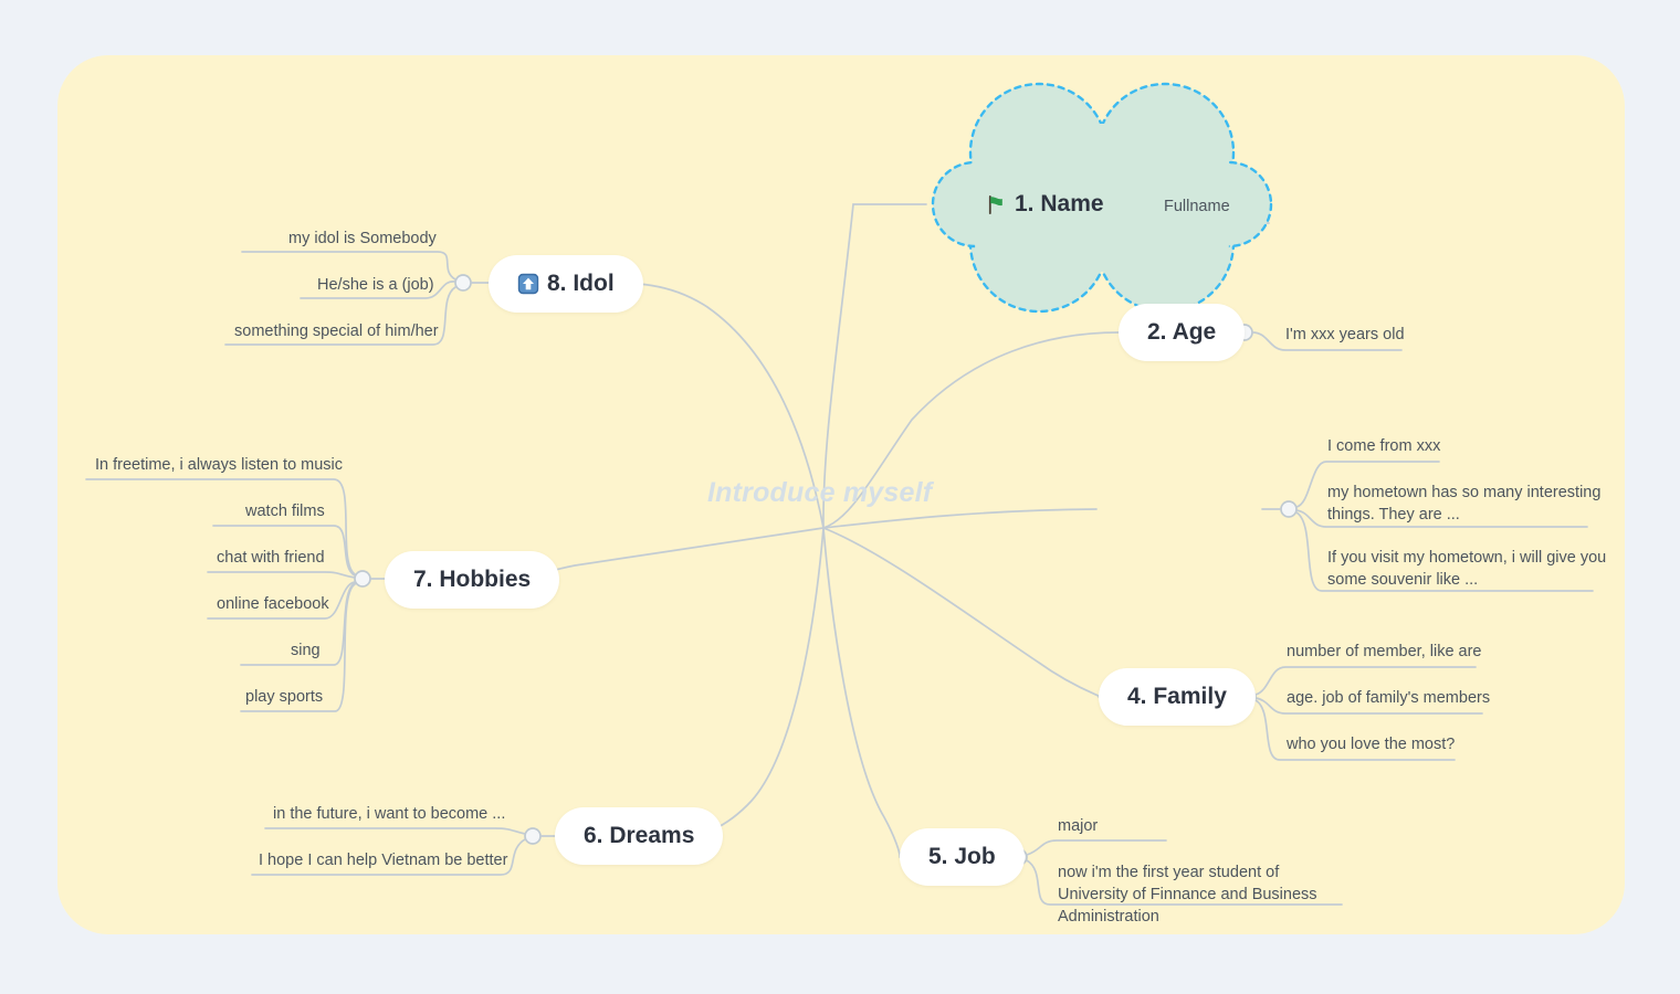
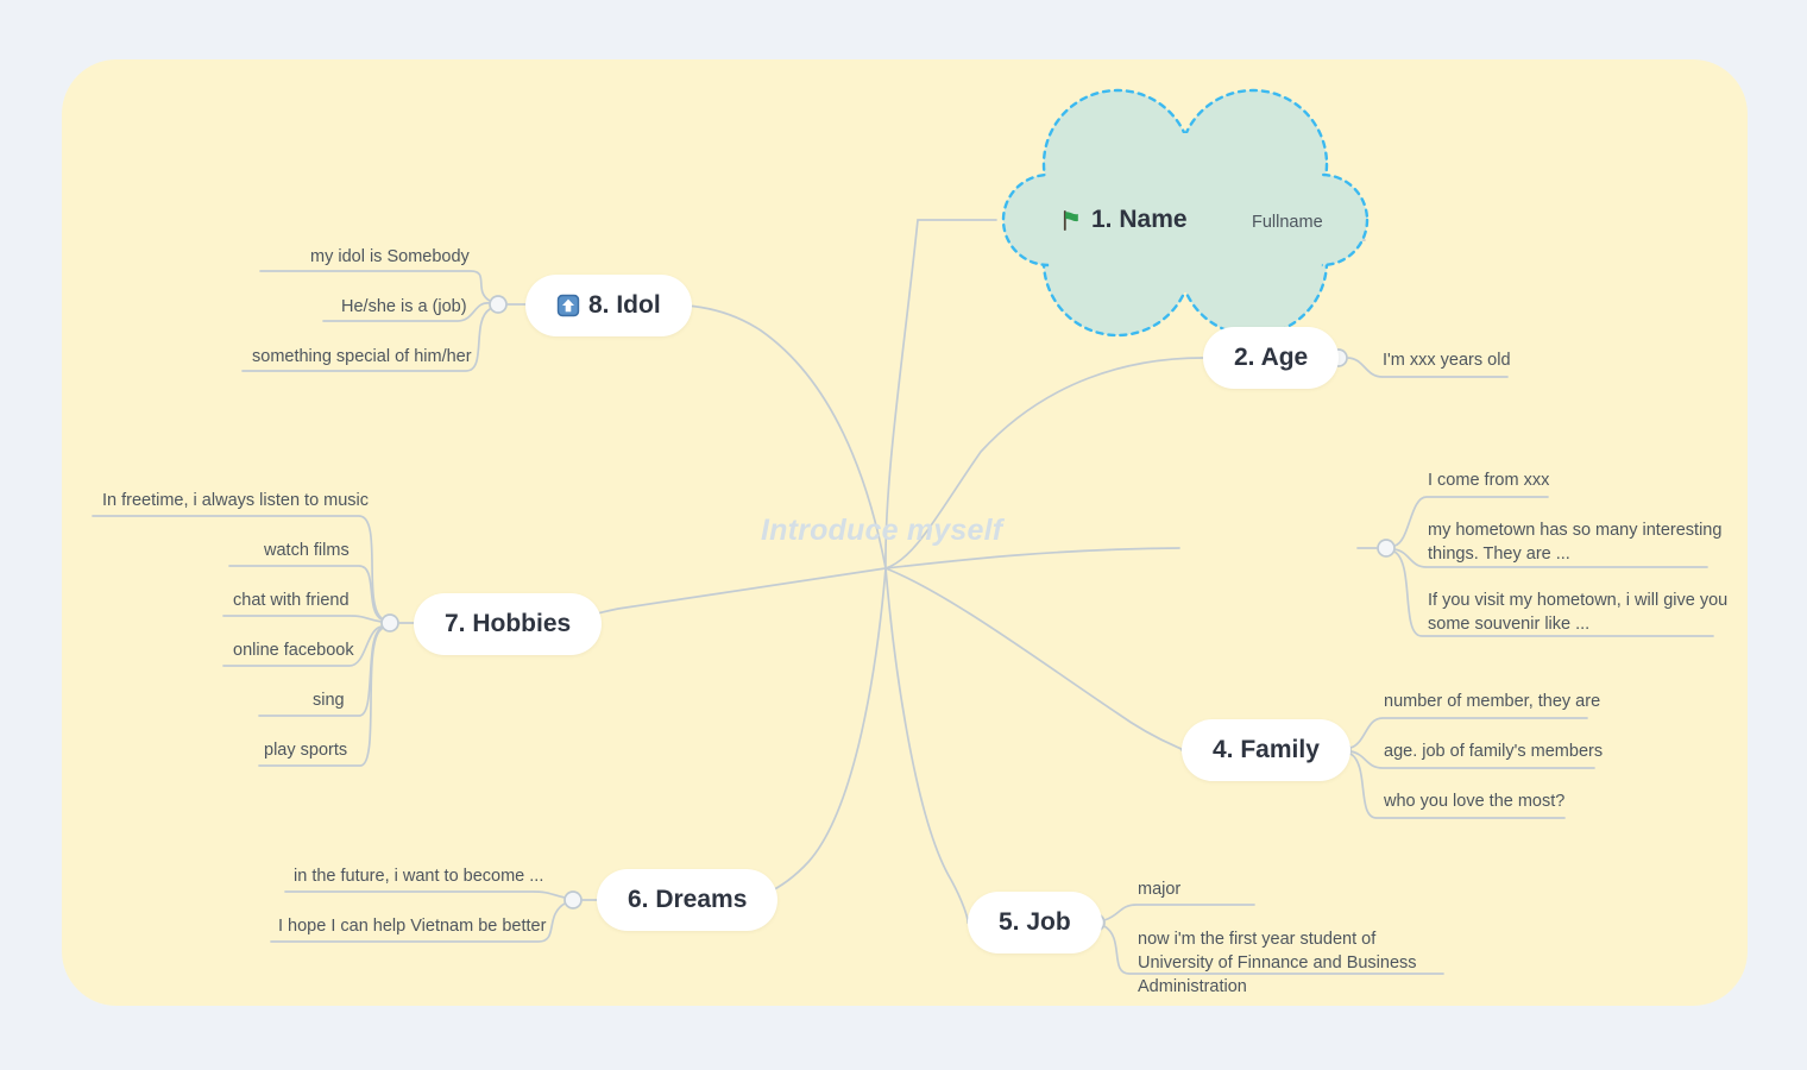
  Introduce myself
  1. Name
  2. Age
  4. Family
  5. Job
  6. Dreams
  7. Hobbies
  8. Idol
  Fullname
  I'm xxx years old
  I come from xxx
  my hometown has so many interesting things. They are ...
  If you visit my hometown, i will give you some souvenir like ...
- number of member, like are
+ number of member, they are
  age. job of family's members
  who you love the most?
  major
  now i'm the first year student of University of Finnance and Business Administration
  in the future, i want to become ...
  I hope I can help Vietnam be better
  In freetime, i always listen to music
  watch films
  chat with friend
  online facebook
  sing
  play sports
  my idol is Somebody
  He/she is a (job)
  something special of him/her
